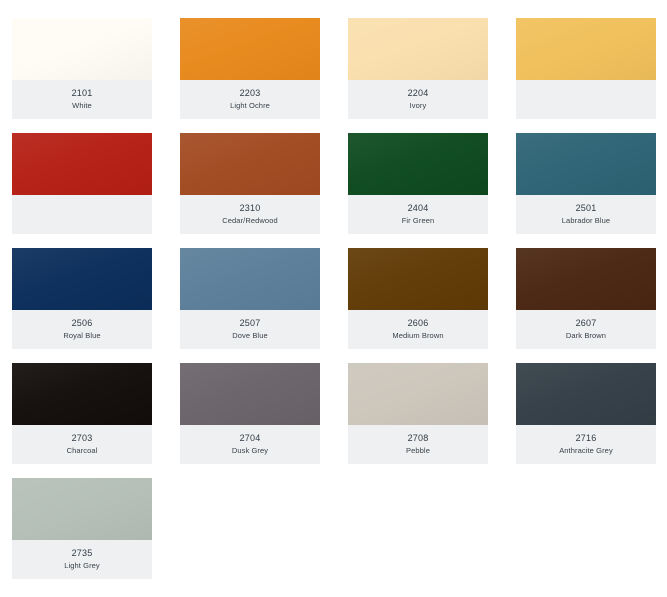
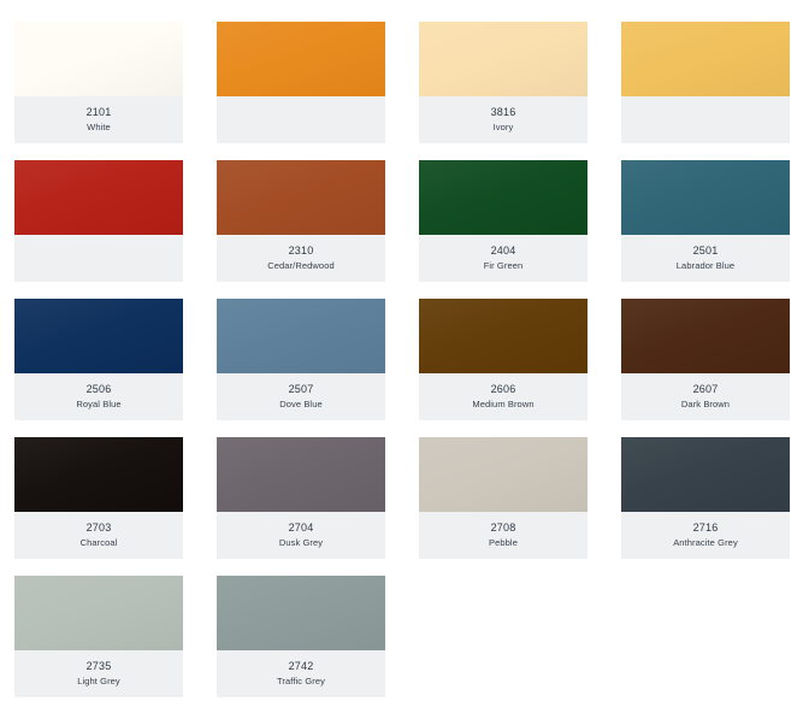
  2101
  White
- 2203
- Light Ochre
- 2204
+ 3816
  Ivory
  2310
  Cedar/Redwood
  2404
  Fir Green
  2501
  Labrador Blue
  2506
  Royal Blue
  2507
  Dove Blue
  2606
  Medium Brown
  2607
  Dark Brown
  2703
  Charcoal
  2704
  Dusk Grey
  2708
  Pebble
  2716
  Anthracite Grey
  2735
  Light Grey
+ 2742
+ Traffic Grey
